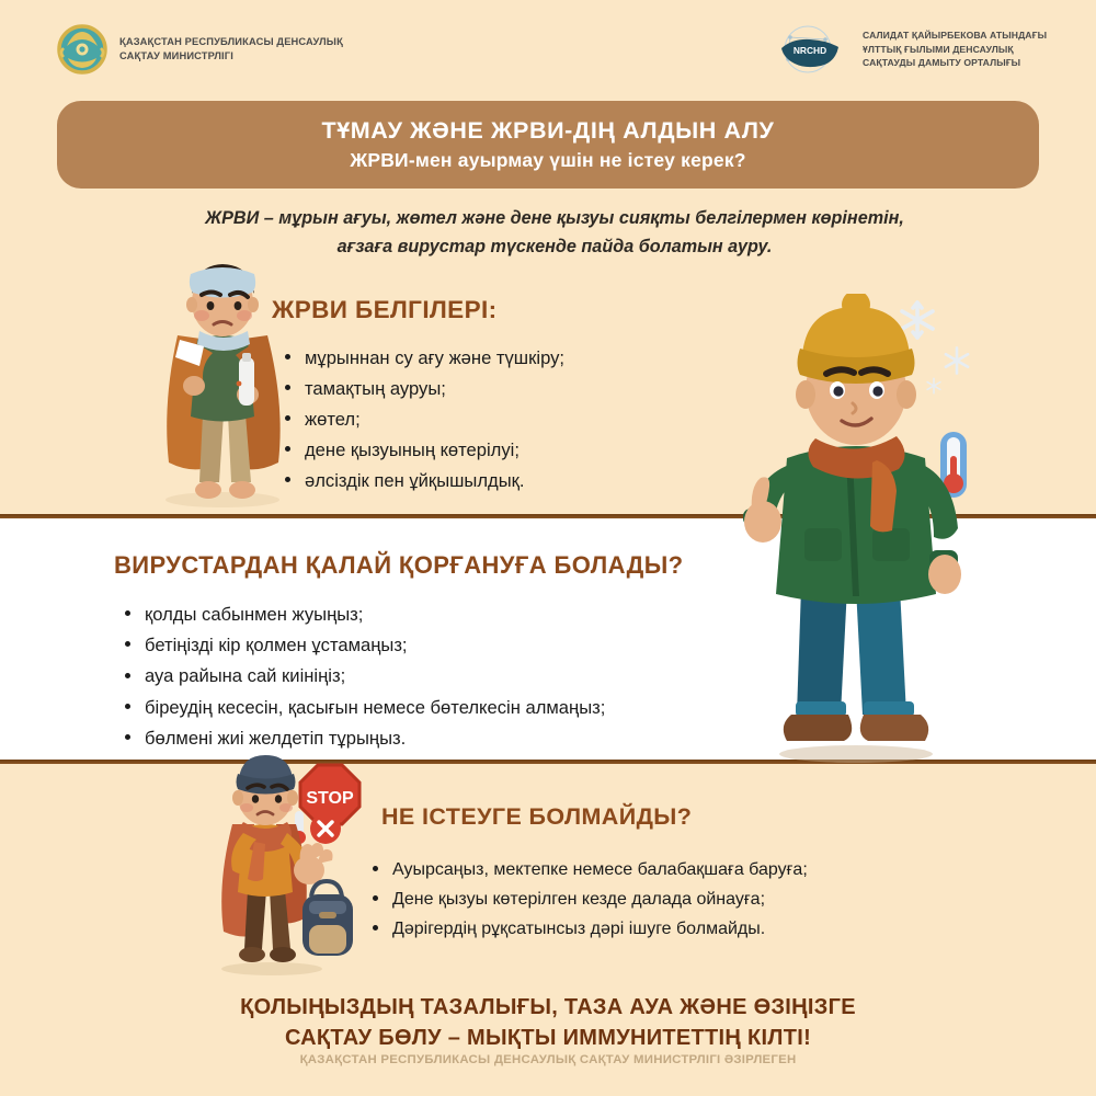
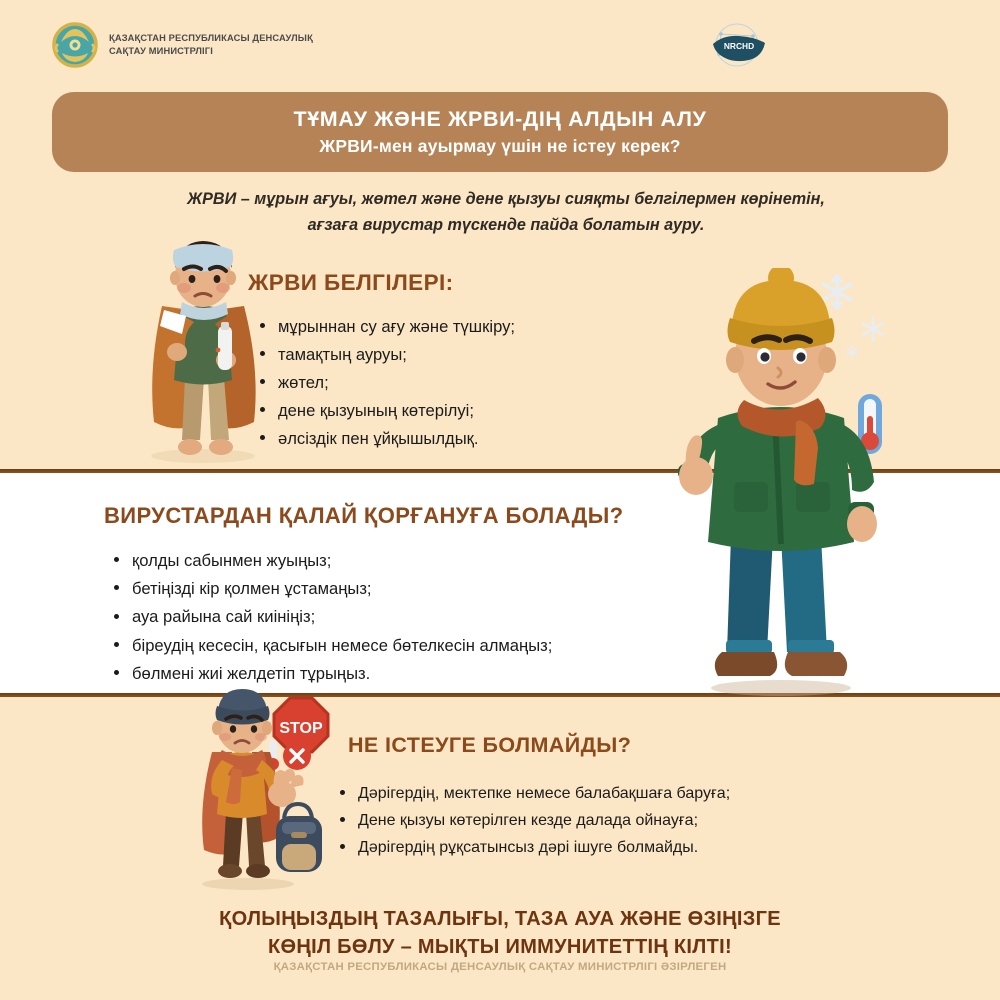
  STOP
  ҚАЗАҚСТАН РЕСПУБЛИКАСЫ ДЕНСАУЛЫҚ
  САҚТАУ МИНИСТРЛІГІ
  NRCHD
- САЛИДАТ ҚАЙЫРБЕКОВА АТЫНДАҒЫ
- ҰЛТТЫҚ ҒЫЛЫМИ ДЕНСАУЛЫҚ
- САҚТАУДЫ ДАМЫТУ ОРТАЛЫҒЫ
  ТҰМАУ ЖӘНЕ ЖРВИ-ДІҢ АЛДЫН АЛУ
  ЖРВИ-мен ауырмау үшін не істеу керек?
  ЖРВИ – мұрын ағуы, жөтел және дене қызуы сияқты белгілермен көрінетін, ағзаға вирустар түскенде пайда болатын ауру.
  ЖРВИ БЕЛГІЛЕРІ:
  мұрыннан су ағу және түшкіру;
  тамақтың ауруы;
  жөтел;
  дене қызуының көтерілуі;
  әлсіздік пен ұйқышылдық.
  ВИРУСТАРДАН ҚАЛАЙ ҚОРҒАНУҒА БОЛАДЫ?
  қолды сабынмен жуыңыз;
  бетіңізді кір қолмен ұстамаңыз;
  ауа райына сай киініңіз;
  біреудің кесесін, қасығын немесе бөтелкесін алмаңыз;
  бөлмені жиі желдетіп тұрыңыз.
  НЕ ІСТЕУГЕ БОЛМАЙДЫ?
- Ауырсаңыз, мектепке немесе балабақшаға баруға;
+ Дәрігердің, мектепке немесе балабақшаға баруға;
  Дене қызуы көтерілген кезде далада ойнауға;
  Дәрігердің рұқсатынсыз дәрі ішуге болмайды.
  ҚОЛЫҢЫЗДЫҢ ТАЗАЛЫҒЫ, ТАЗА АУА ЖӘНЕ ӨЗІҢІЗГЕ
- САҚТАУ БӨЛУ – МЫҚТЫ ИММУНИТЕТТІҢ КІЛТІ!
+ КӨҢІЛ БӨЛУ – МЫҚТЫ ИММУНИТЕТТІҢ КІЛТІ!
  ҚАЗАҚСТАН РЕСПУБЛИКАСЫ ДЕНСАУЛЫҚ САҚТАУ МИНИСТРЛІГІ ӘЗІРЛЕГЕН
